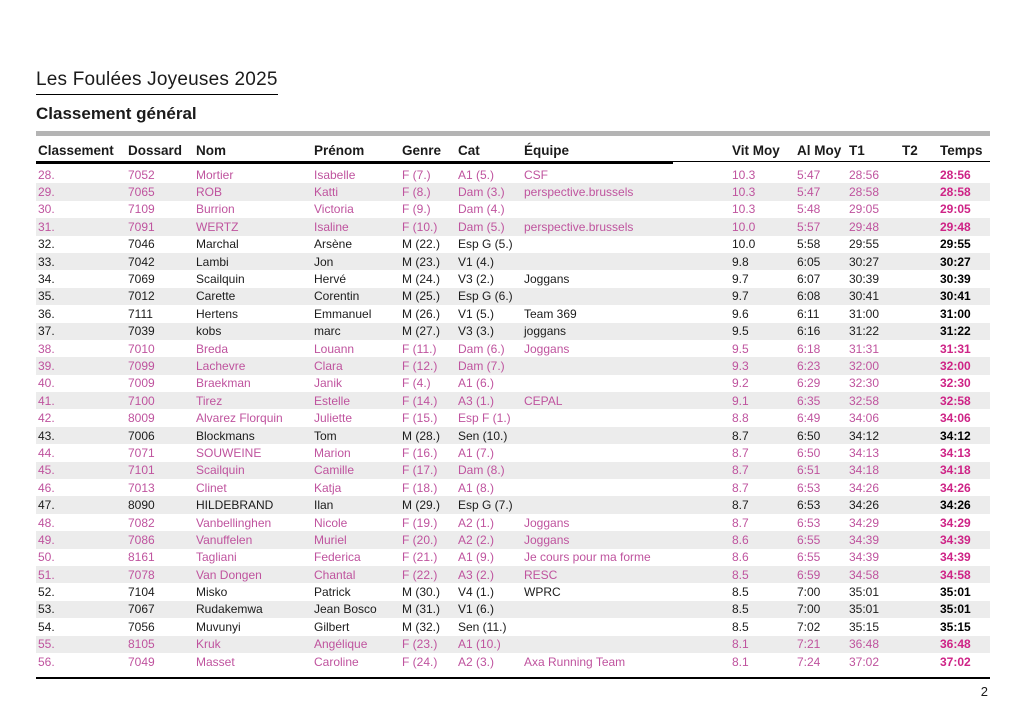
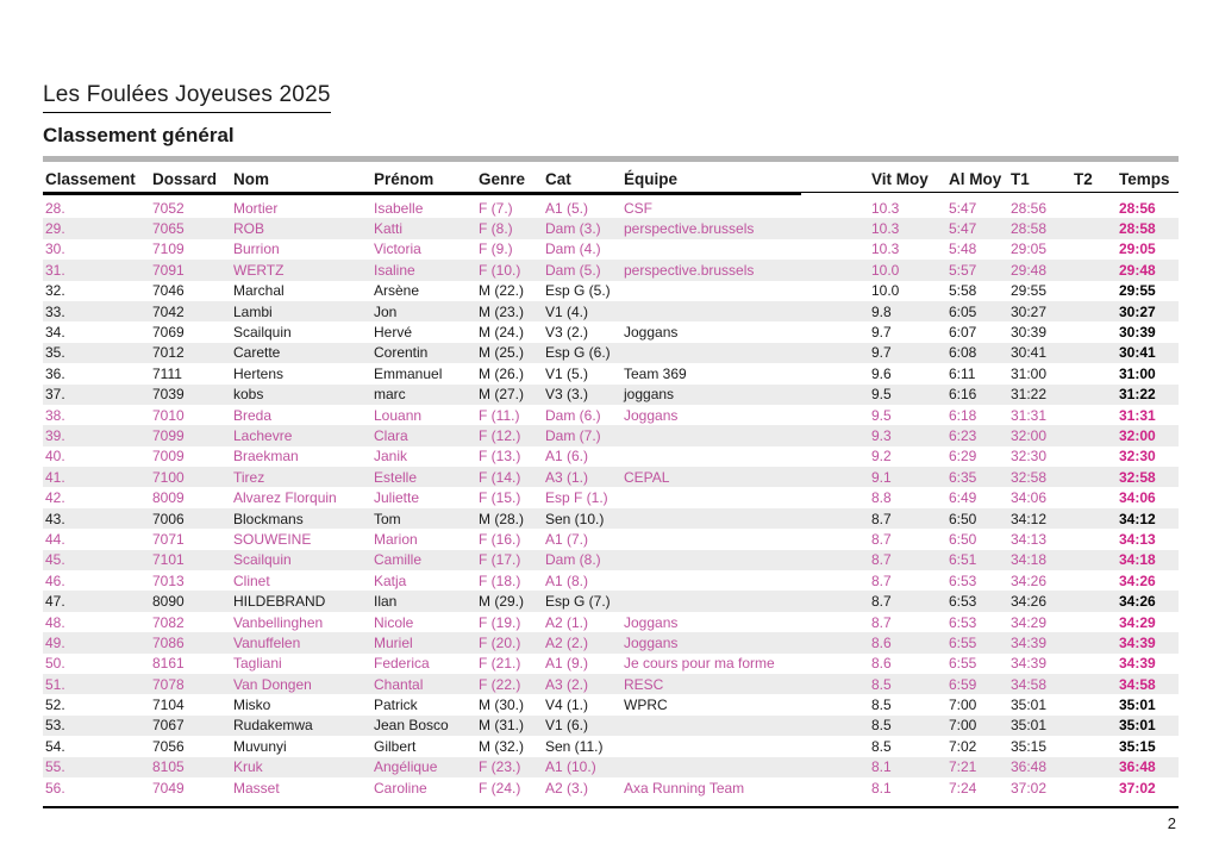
  Les Foulées Joyeuses 2025
  Classement général
  Classement
  Dossard
  Nom
  Prénom
  Genre
  Cat
  Équipe
  Vit Moy
  Al Moy
  T1
  T2
  Temps
  28.
  7052
  Mortier
  Isabelle
  F (7.)
  A1 (5.)
  CSF
  10.3
  5:47
  28:56
  28:56
  29.
  7065
  ROB
  Katti
  F (8.)
  Dam (3.)
  perspective.brussels
  10.3
  5:47
  28:58
  28:58
  30.
  7109
  Burrion
  Victoria
  F (9.)
  Dam (4.)
  10.3
  5:48
  29:05
  29:05
  31.
  7091
  WERTZ
  Isaline
  F (10.)
  Dam (5.)
  perspective.brussels
  10.0
  5:57
  29:48
  29:48
  32.
  7046
  Marchal
  Arsène
  M (22.)
  Esp G (5.)
  10.0
  5:58
  29:55
  29:55
  33.
  7042
  Lambi
  Jon
  M (23.)
  V1 (4.)
  9.8
  6:05
  30:27
  30:27
  34.
  7069
  Scailquin
  Hervé
  M (24.)
  V3 (2.)
  Joggans
  9.7
  6:07
  30:39
  30:39
  35.
  7012
  Carette
  Corentin
  M (25.)
  Esp G (6.)
  9.7
  6:08
  30:41
  30:41
  36.
  7111
  Hertens
  Emmanuel
  M (26.)
  V1 (5.)
  Team 369
  9.6
  6:11
  31:00
  31:00
  37.
  7039
  kobs
  marc
  M (27.)
  V3 (3.)
  joggans
  9.5
  6:16
  31:22
  31:22
  38.
  7010
  Breda
  Louann
  F (11.)
  Dam (6.)
  Joggans
  9.5
  6:18
  31:31
  31:31
  39.
  7099
  Lachevre
  Clara
  F (12.)
  Dam (7.)
  9.3
  6:23
  32:00
  32:00
  40.
  7009
  Braekman
  Janik
- F (4.)
+ F (13.)
  A1 (6.)
  9.2
  6:29
  32:30
  32:30
  41.
  7100
  Tirez
  Estelle
  F (14.)
  A3 (1.)
  CEPAL
  9.1
  6:35
  32:58
  32:58
  42.
  8009
  Alvarez Florquin
  Juliette
  F (15.)
  Esp F (1.)
  8.8
  6:49
  34:06
  34:06
  43.
  7006
  Blockmans
  Tom
  M (28.)
  Sen (10.)
  8.7
  6:50
  34:12
  34:12
  44.
  7071
  SOUWEINE
  Marion
  F (16.)
  A1 (7.)
  8.7
  6:50
  34:13
  34:13
  45.
  7101
  Scailquin
  Camille
  F (17.)
  Dam (8.)
  8.7
  6:51
  34:18
  34:18
  46.
  7013
  Clinet
  Katja
  F (18.)
  A1 (8.)
  8.7
  6:53
  34:26
  34:26
  47.
  8090
  HILDEBRAND
  Ilan
  M (29.)
  Esp G (7.)
  8.7
  6:53
  34:26
  34:26
  48.
  7082
  Vanbellinghen
  Nicole
  F (19.)
  A2 (1.)
  Joggans
  8.7
  6:53
  34:29
  34:29
  49.
  7086
  Vanuffelen
  Muriel
  F (20.)
  A2 (2.)
  Joggans
  8.6
  6:55
  34:39
  34:39
  50.
  8161
  Tagliani
  Federica
  F (21.)
  A1 (9.)
  Je cours pour ma forme
  8.6
  6:55
  34:39
  34:39
  51.
  7078
  Van Dongen
  Chantal
  F (22.)
  A3 (2.)
  RESC
  8.5
  6:59
  34:58
  34:58
  52.
  7104
  Misko
  Patrick
  M (30.)
  V4 (1.)
  WPRC
  8.5
  7:00
  35:01
  35:01
  53.
  7067
  Rudakemwa
  Jean Bosco
  M (31.)
  V1 (6.)
  8.5
  7:00
  35:01
  35:01
  54.
  7056
  Muvunyi
  Gilbert
  M (32.)
  Sen (11.)
  8.5
  7:02
  35:15
  35:15
  55.
  8105
  Kruk
  Angélique
  F (23.)
  A1 (10.)
  8.1
  7:21
  36:48
  36:48
  56.
  7049
  Masset
  Caroline
  F (24.)
  A2 (3.)
  Axa Running Team
  8.1
  7:24
  37:02
  37:02
  2
